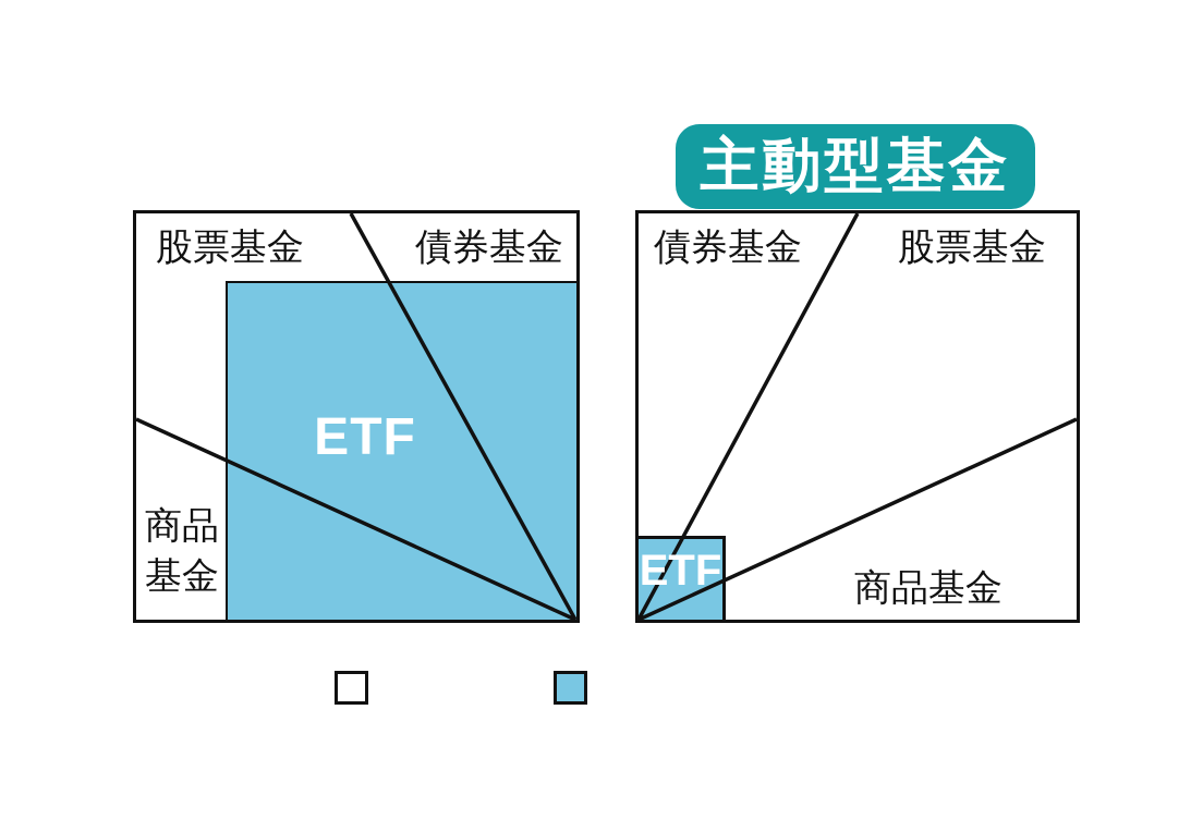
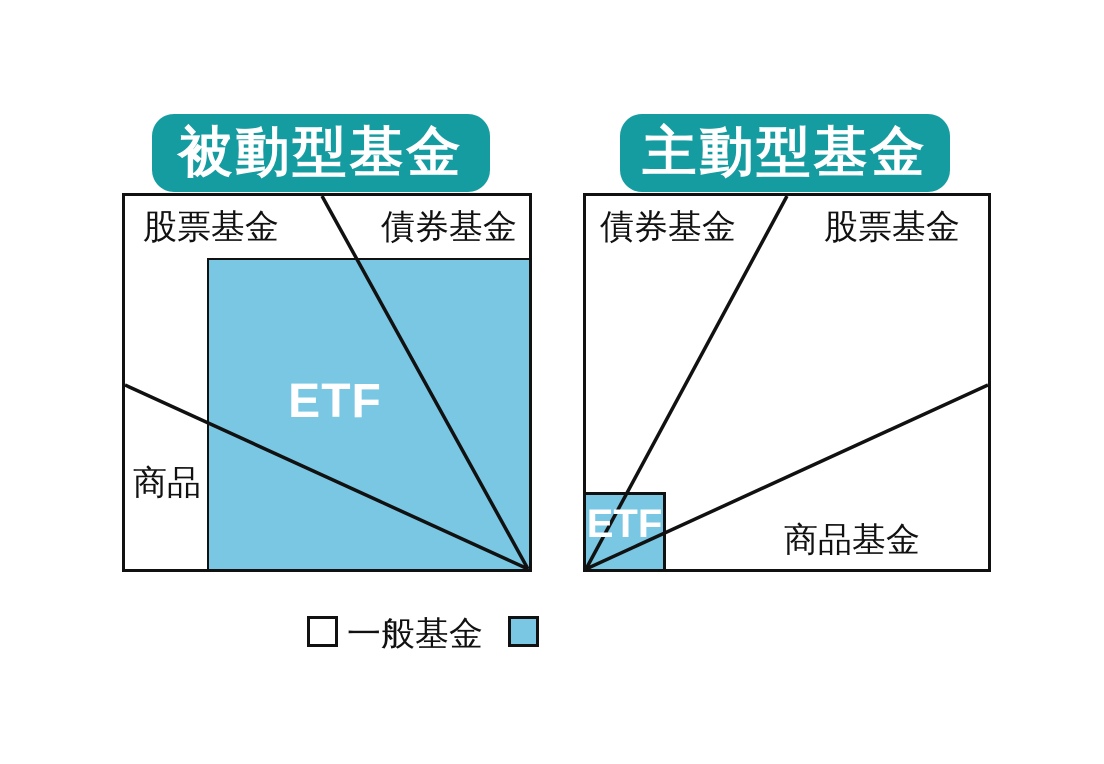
+ 被動型基金
  主動型基金
  股票基金
  債券基金
  商品
- 基金
  ETF
  債券基金
  股票基金
  商品基金
  ETF
+ 一般基金
